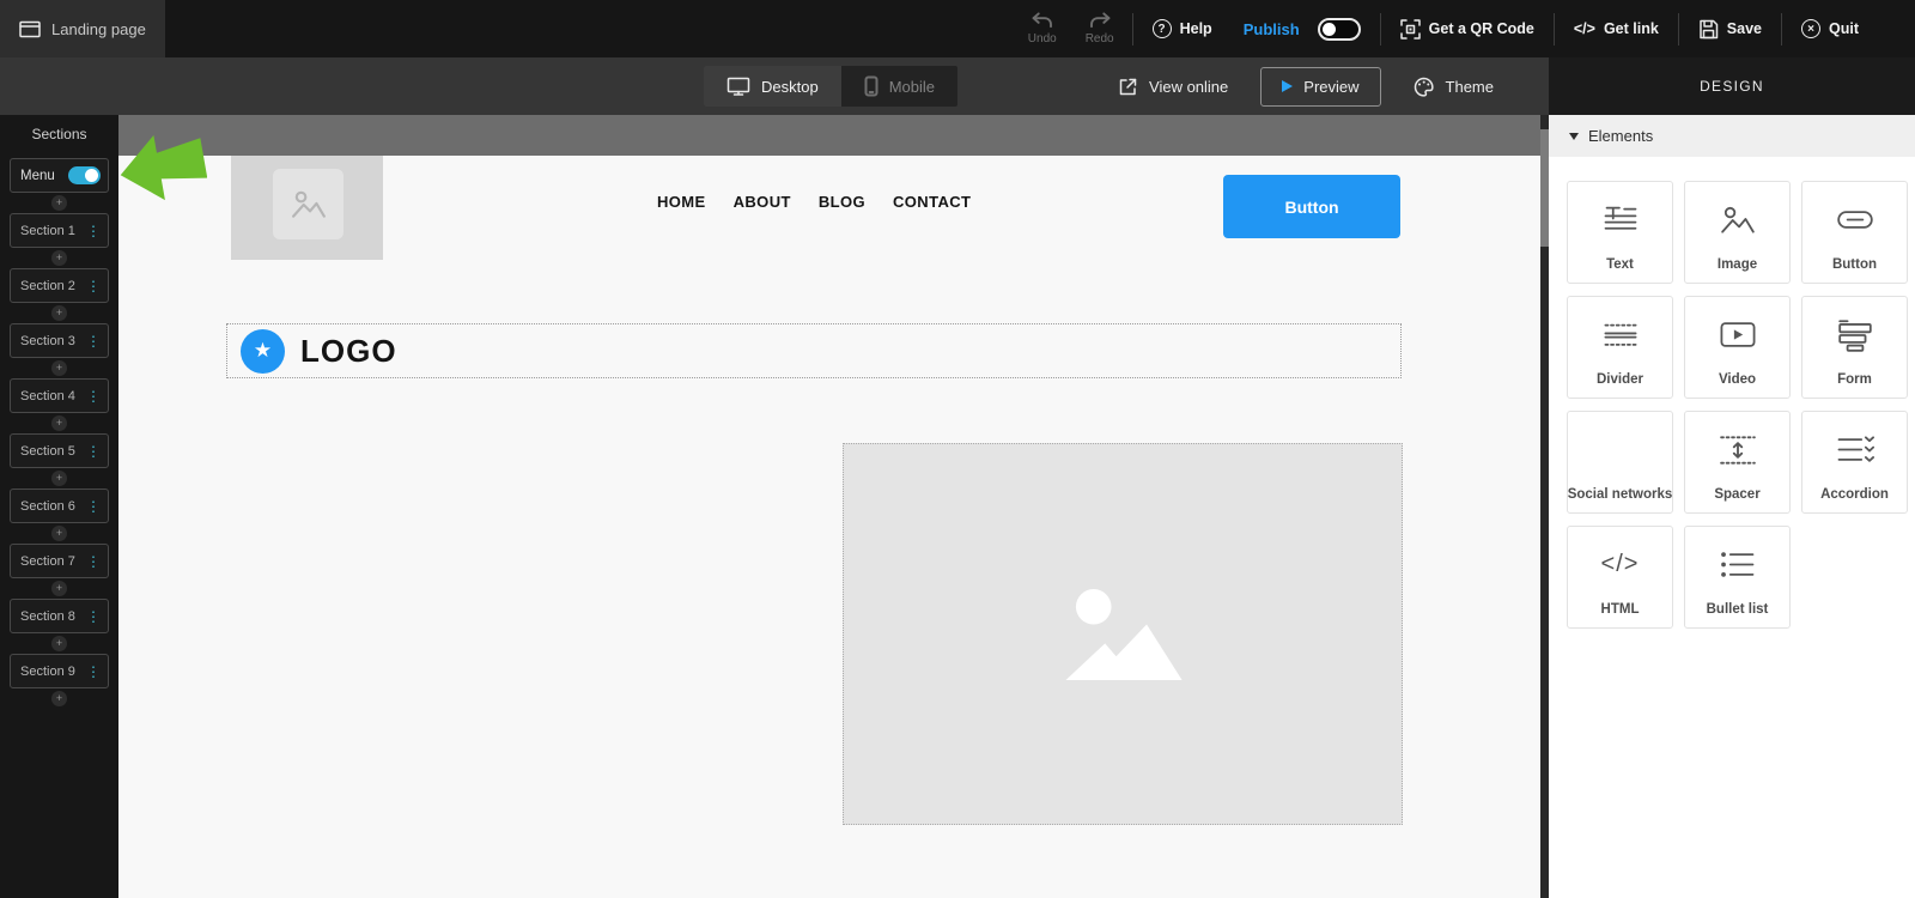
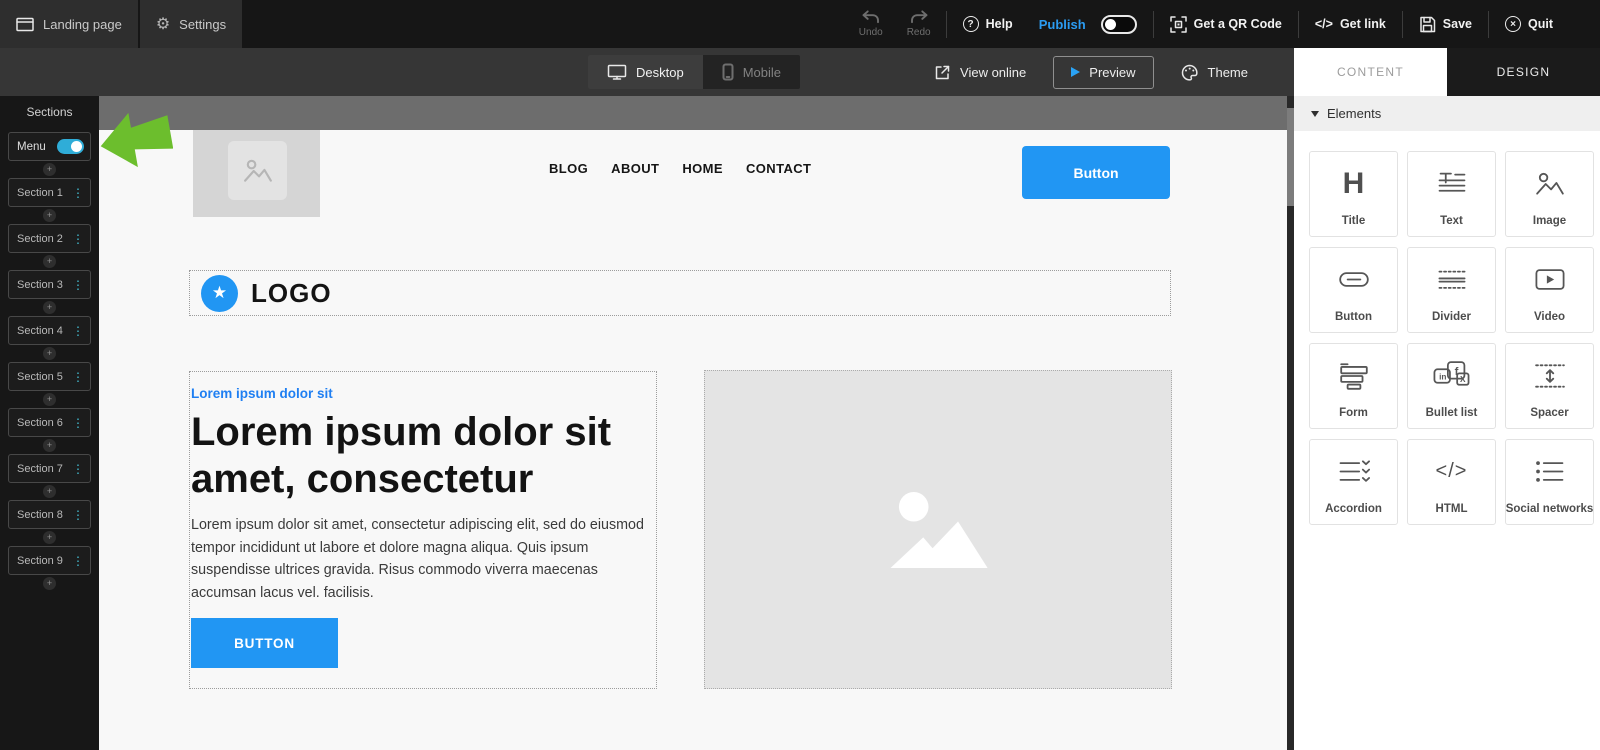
  Landing page
+ ⚙
+ Settings
  Undo
  Redo
  ?
  Help
  Publish
  Get a QR Code
  </>
  Get link
  Save
  ×
  Quit
  Desktop
  Mobile
  View online
  Preview
  Theme
  Sections
  Menu
  +
  Section 1
  ⋮
  +
  Section 2
  ⋮
  +
  Section 3
  ⋮
  +
  Section 4
  ⋮
  +
  Section 5
  ⋮
  +
  Section 6
  ⋮
  +
  Section 7
  ⋮
  +
  Section 8
  ⋮
  +
  Section 9
  ⋮
  +
- HOME
+ BLOG
  ABOUT
- BLOG
+ HOME
  CONTACT
  Button
  ★
  LOGO
+ Lorem ipsum dolor sit
+ Lorem ipsum dolor sit amet, consectetur
+ Lorem ipsum dolor sit amet, consectetur adipiscing elit, sed do eiusmod tempor incididunt ut labore et dolore magna aliqua. Quis ipsum suspendisse ultrices gravida. Risus commodo viverra maecenas accumsan lacus vel. facilisis.
+ BUTTON
+ CONTENT
  DESIGN
  Elements
+ H
+ Title
  Text
  Image
  Button
  Divider
  Video
  Form
+ in
+ f
+ X
- Social networks
+ Bullet list
  Spacer
  Accordion
  </>
  HTML
- Bullet list
+ Social networks
